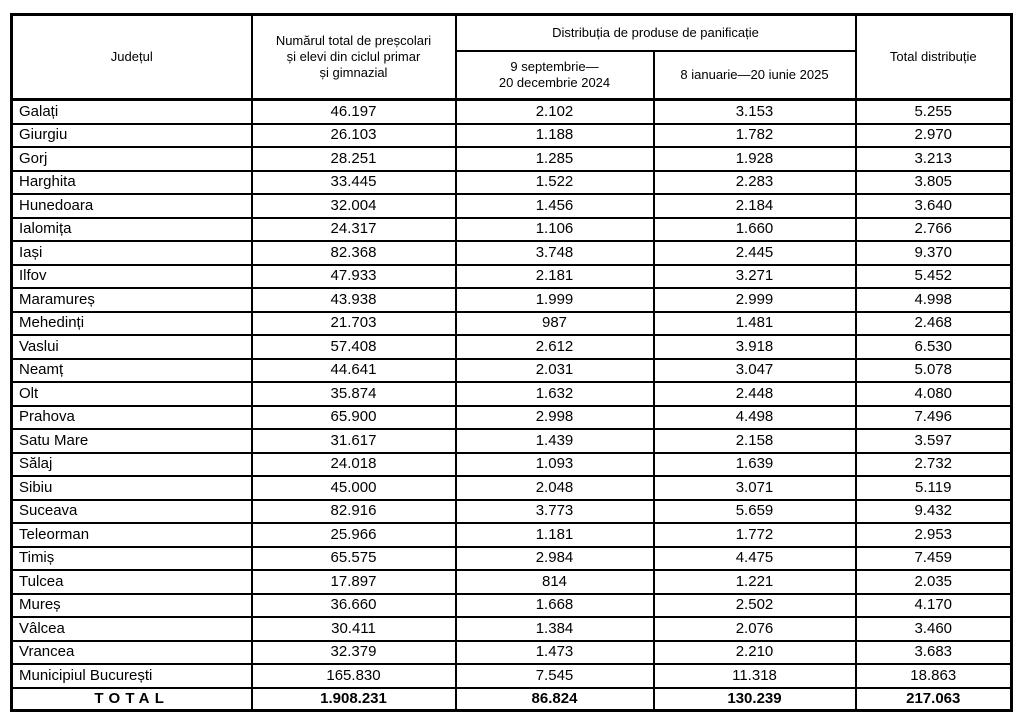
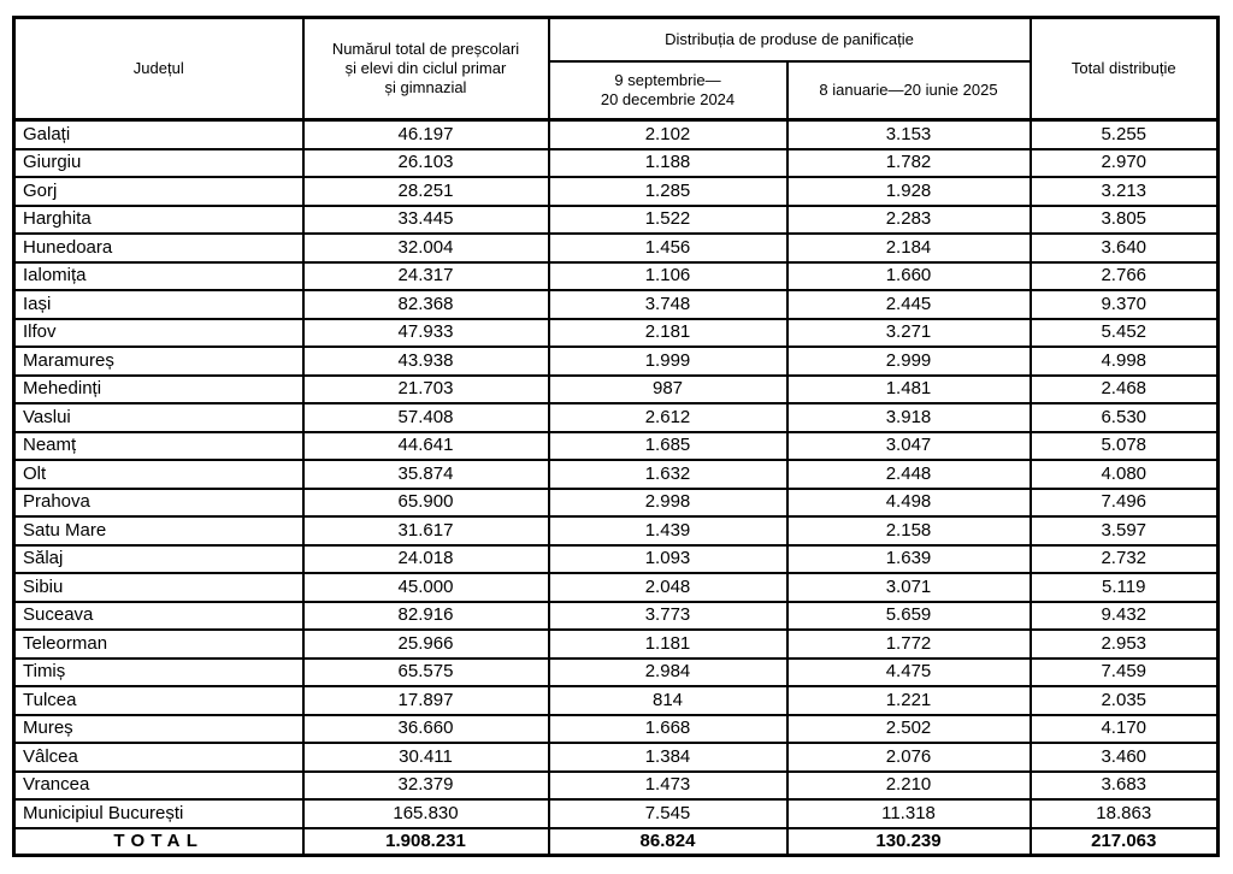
  Județul	Numărul total de preșcolari și elevi din ciclul primar și gimnazial	Distribuția de produse de panificație	Total distribuție
  9 septembrie— 20 decembrie 2024	8 ianuarie—20 iunie 2025
  Galați	46.197	2.102	3.153	5.255
  Giurgiu	26.103	1.188	1.782	2.970
  Gorj	28.251	1.285	1.928	3.213
  Harghita	33.445	1.522	2.283	3.805
  Hunedoara	32.004	1.456	2.184	3.640
  Ialomița	24.317	1.106	1.660	2.766
  Iași	82.368	3.748	2.445	9.370
  Ilfov	47.933	2.181	3.271	5.452
  Maramureș	43.938	1.999	2.999	4.998
  Mehedinți	21.703	987	1.481	2.468
  Vaslui	57.408	2.612	3.918	6.530
- Neamț	44.641	2.031	3.047	5.078
+ Neamț	44.641	1.685	3.047	5.078
  Olt	35.874	1.632	2.448	4.080
  Prahova	65.900	2.998	4.498	7.496
  Satu Mare	31.617	1.439	2.158	3.597
  Sălaj	24.018	1.093	1.639	2.732
  Sibiu	45.000	2.048	3.071	5.119
  Suceava	82.916	3.773	5.659	9.432
  Teleorman	25.966	1.181	1.772	2.953
  Timiș	65.575	2.984	4.475	7.459
  Tulcea	17.897	814	1.221	2.035
  Mureș	36.660	1.668	2.502	4.170
  Vâlcea	30.411	1.384	2.076	3.460
  Vrancea	32.379	1.473	2.210	3.683
  Municipiul București	165.830	7.545	11.318	18.863
  TOTAL	1.908.231	86.824	130.239	217.063
